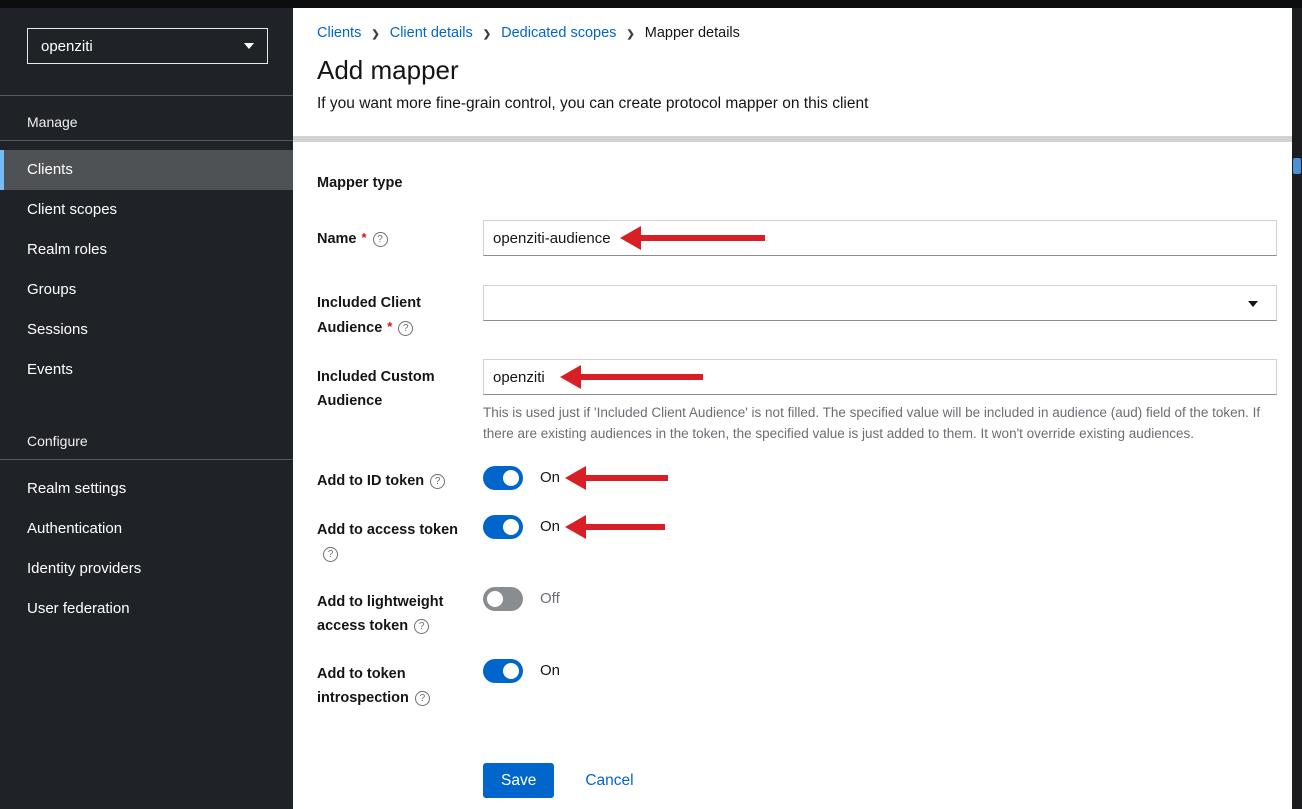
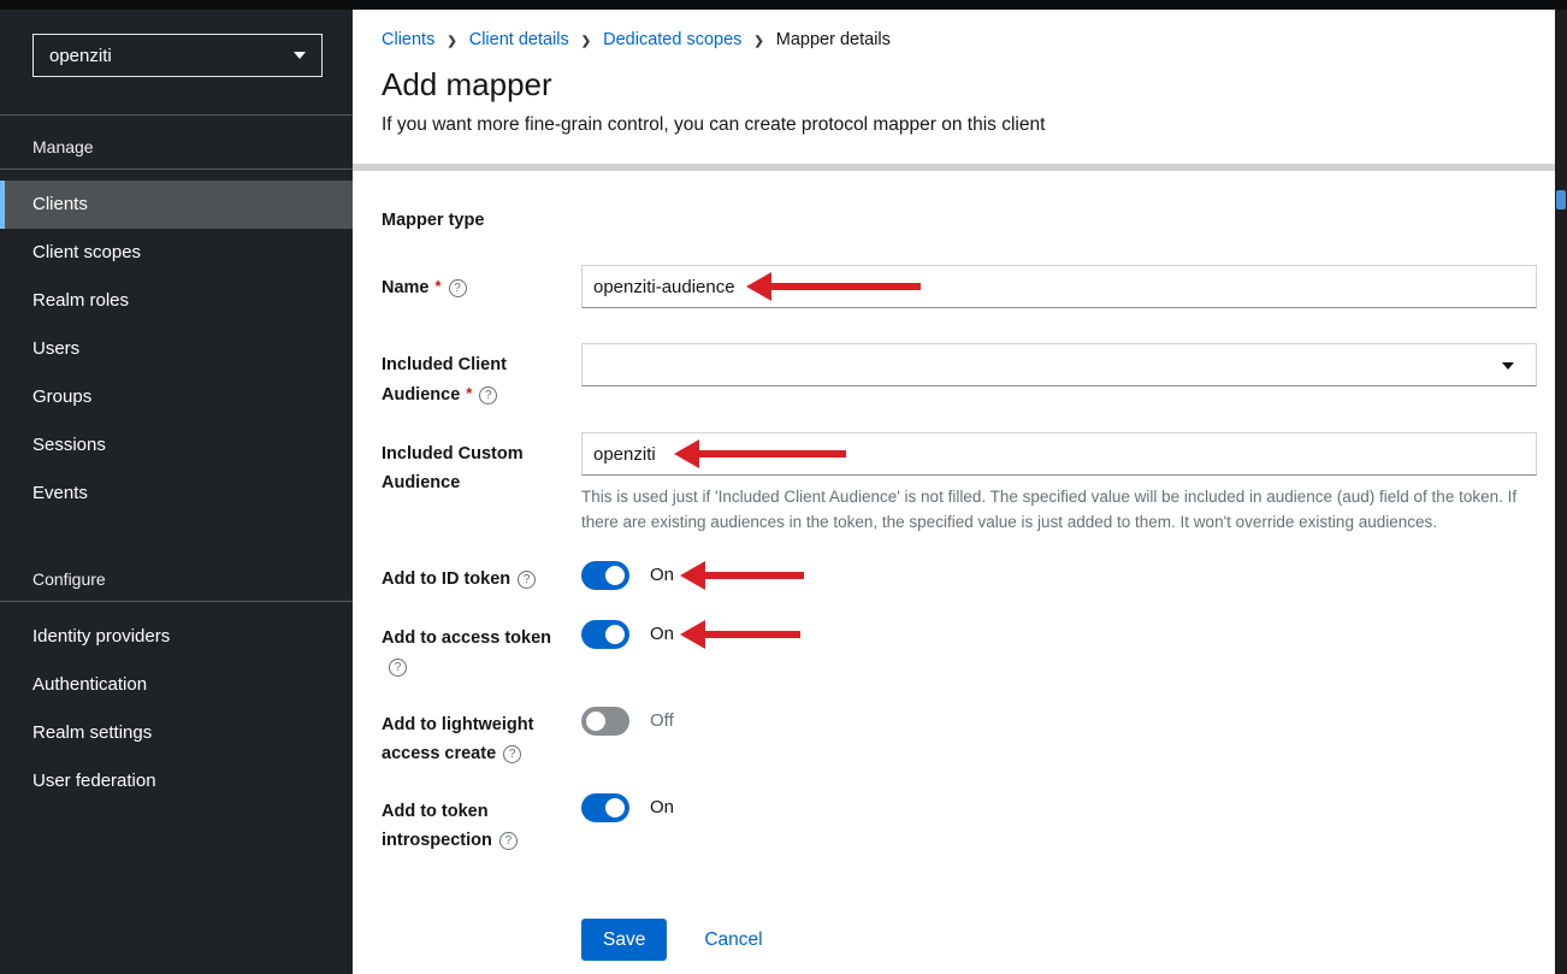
  openziti
  Manage
  Clients
  Client scopes
  Realm roles
+ Users
  Groups
  Sessions
  Events
  Configure
- Realm settings
+ Identity providers
  Authentication
- Identity providers
+ Realm settings
  User federation
  Clients
  ❯
  Client details
  ❯
  Dedicated scopes
  ❯
  Mapper details
  Add mapper
  If you want more fine-grain control, you can create protocol mapper on this client
  Mapper type
  Name * ?
  openziti-audience
  Included Client Audience * ?
  Included Custom Audience
  openziti
  This is used just if 'Included Client Audience' is not filled. The specified value will be included in audience (aud) field of the token. If there are existing audiences in the token, the specified value is just added to them. It won't override existing audiences.
  Add to ID token ?
  On
  Add to access token?
  On
- Add to lightweight access token ?
+ Add to lightweight access create ?
  Off
  Add to token introspection ?
  On
  Save
  Cancel
